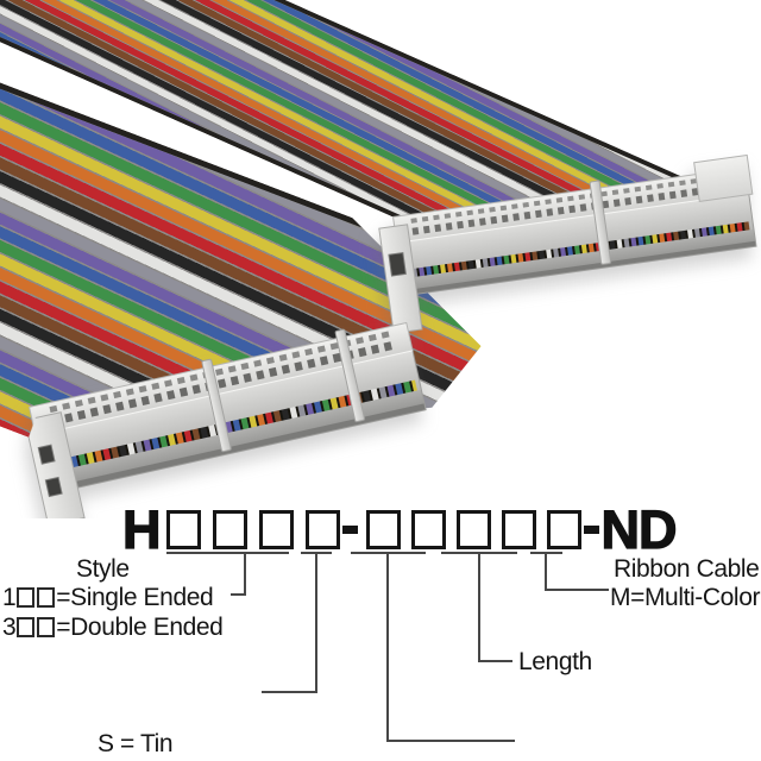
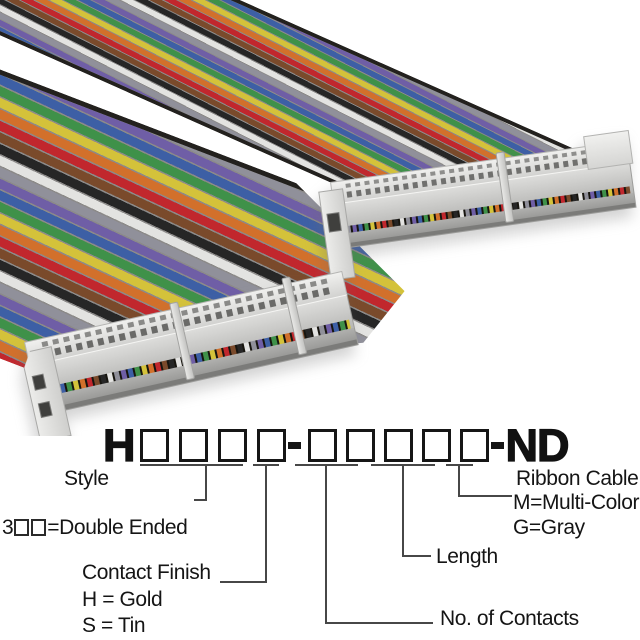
  H
  ND
  Style
- 1 =Single Ended
  3 =Double Ended
+ Contact Finish
+ H = Gold
  S = Tin
  Ribbon Cable
  M=Multi-Color
+ G=Gray
  Length
+ No. of Contacts
